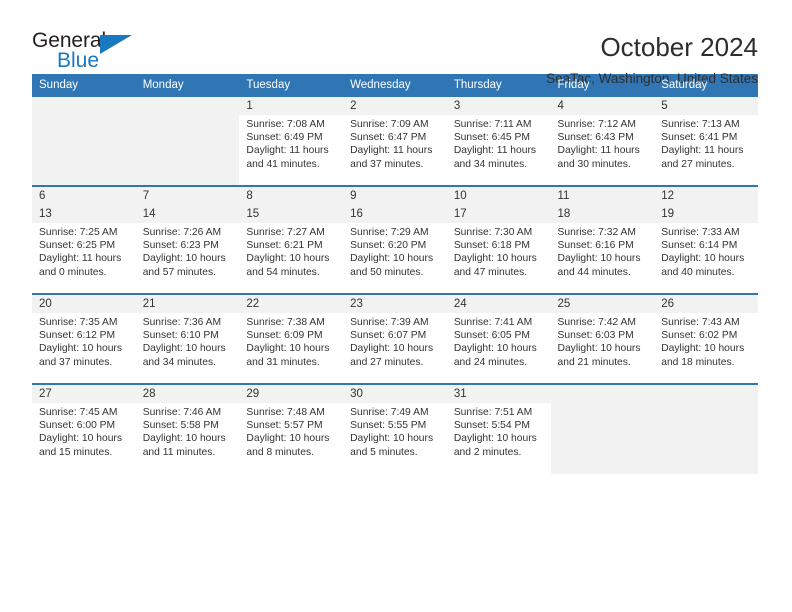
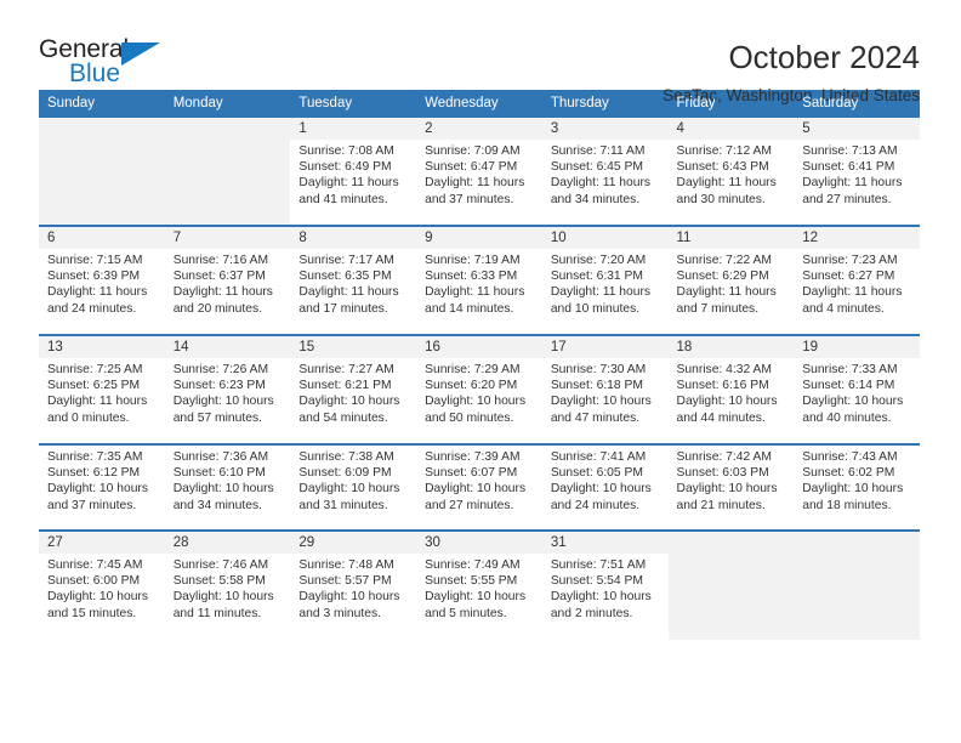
  General
  Blue
  October 2024
  Sunday	Monday	Tuesday	Wednesday	Thursday	Friday	Saturday
  		1	2	3	4	5
  		Sunrise: 7:08 AMSunset: 6:49 PMDaylight: 11 hoursand 41 minutes.	Sunrise: 7:09 AMSunset: 6:47 PMDaylight: 11 hoursand 37 minutes.	Sunrise: 7:11 AMSunset: 6:45 PMDaylight: 11 hoursand 34 minutes.	Sunrise: 7:12 AMSunset: 6:43 PMDaylight: 11 hoursand 30 minutes.	Sunrise: 7:13 AMSunset: 6:41 PMDaylight: 11 hoursand 27 minutes.
  6	7	8	9	10	11	12
+ Sunrise: 7:15 AMSunset: 6:39 PMDaylight: 11 hoursand 24 minutes.	Sunrise: 7:16 AMSunset: 6:37 PMDaylight: 11 hoursand 20 minutes.	Sunrise: 7:17 AMSunset: 6:35 PMDaylight: 11 hoursand 17 minutes.	Sunrise: 7:19 AMSunset: 6:33 PMDaylight: 11 hoursand 14 minutes.	Sunrise: 7:20 AMSunset: 6:31 PMDaylight: 11 hoursand 10 minutes.	Sunrise: 7:22 AMSunset: 6:29 PMDaylight: 11 hoursand 7 minutes.	Sunrise: 7:23 AMSunset: 6:27 PMDaylight: 11 hoursand 4 minutes.
  13	14	15	16	17	18	19
- Sunrise: 7:25 AMSunset: 6:25 PMDaylight: 11 hoursand 0 minutes.	Sunrise: 7:26 AMSunset: 6:23 PMDaylight: 10 hoursand 57 minutes.	Sunrise: 7:27 AMSunset: 6:21 PMDaylight: 10 hoursand 54 minutes.	Sunrise: 7:29 AMSunset: 6:20 PMDaylight: 10 hoursand 50 minutes.	Sunrise: 7:30 AMSunset: 6:18 PMDaylight: 10 hoursand 47 minutes.	Sunrise: 7:32 AMSunset: 6:16 PMDaylight: 10 hoursand 44 minutes.	Sunrise: 7:33 AMSunset: 6:14 PMDaylight: 10 hoursand 40 minutes.
+ Sunrise: 7:25 AMSunset: 6:25 PMDaylight: 11 hoursand 0 minutes.	Sunrise: 7:26 AMSunset: 6:23 PMDaylight: 10 hoursand 57 minutes.	Sunrise: 7:27 AMSunset: 6:21 PMDaylight: 10 hoursand 54 minutes.	Sunrise: 7:29 AMSunset: 6:20 PMDaylight: 10 hoursand 50 minutes.	Sunrise: 7:30 AMSunset: 6:18 PMDaylight: 10 hoursand 47 minutes.	Sunrise: 4:32 AMSunset: 6:16 PMDaylight: 10 hoursand 44 minutes.	Sunrise: 7:33 AMSunset: 6:14 PMDaylight: 10 hoursand 40 minutes.
- 20	21	22	23	24	25	26
  Sunrise: 7:35 AMSunset: 6:12 PMDaylight: 10 hoursand 37 minutes.	Sunrise: 7:36 AMSunset: 6:10 PMDaylight: 10 hoursand 34 minutes.	Sunrise: 7:38 AMSunset: 6:09 PMDaylight: 10 hoursand 31 minutes.	Sunrise: 7:39 AMSunset: 6:07 PMDaylight: 10 hoursand 27 minutes.	Sunrise: 7:41 AMSunset: 6:05 PMDaylight: 10 hoursand 24 minutes.	Sunrise: 7:42 AMSunset: 6:03 PMDaylight: 10 hoursand 21 minutes.	Sunrise: 7:43 AMSunset: 6:02 PMDaylight: 10 hoursand 18 minutes.
  27	28	29	30	31
- Sunrise: 7:45 AMSunset: 6:00 PMDaylight: 10 hoursand 15 minutes.	Sunrise: 7:46 AMSunset: 5:58 PMDaylight: 10 hoursand 11 minutes.	Sunrise: 7:48 AMSunset: 5:57 PMDaylight: 10 hoursand 8 minutes.	Sunrise: 7:49 AMSunset: 5:55 PMDaylight: 10 hoursand 5 minutes.	Sunrise: 7:51 AMSunset: 5:54 PMDaylight: 10 hoursand 2 minutes.
+ Sunrise: 7:45 AMSunset: 6:00 PMDaylight: 10 hoursand 15 minutes.	Sunrise: 7:46 AMSunset: 5:58 PMDaylight: 10 hoursand 11 minutes.	Sunrise: 7:48 AMSunset: 5:57 PMDaylight: 10 hoursand 3 minutes.	Sunrise: 7:49 AMSunset: 5:55 PMDaylight: 10 hoursand 5 minutes.	Sunrise: 7:51 AMSunset: 5:54 PMDaylight: 10 hoursand 2 minutes.
